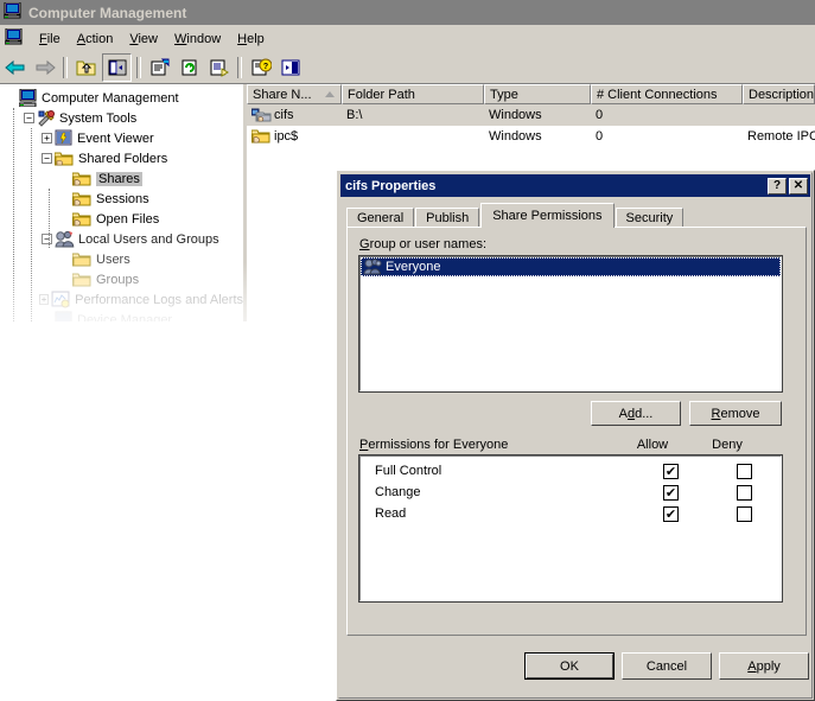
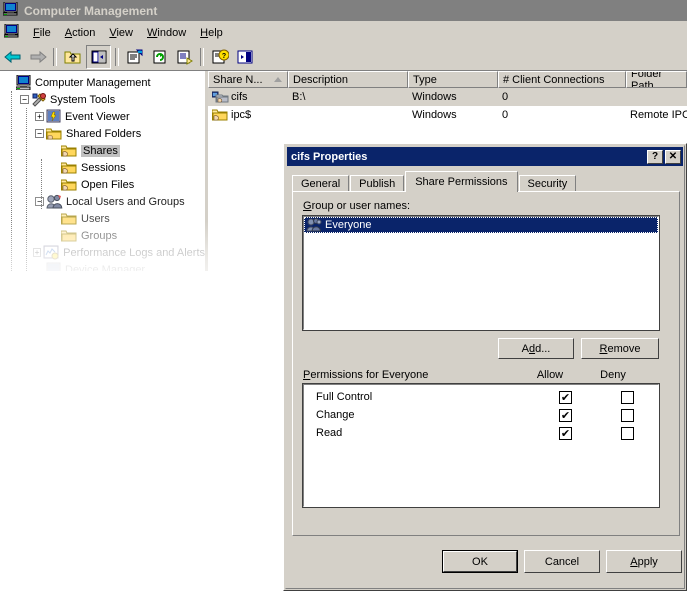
  Computer Management
  File
  Action
  View
  Window
  Help
  Computer Management
  −
  System Tools
  +
  Event Viewer
  −
  Shared Folders
  Shares
  Sessions
  Open Files
  −
  Local Users and Groups
  Users
  Share N...
- Folder Path
+ Description
  Type
  # Client Connections
- Description
+ Folder Path
  cifs
  B:\
  Windows
  0
  ipc$
  Windows
  0
  Remote IPC
  cifs Properties
  ?
  ✕
  General
  Publish
  Share Permissions
  Security
  Group or user names:
  Everyone
  A
  d
  d...
  R
  emove
  Permissions for Everyone
  Allow
  Deny
  Full Control
  ✔
  Change
  ✔
  Read
  ✔
  OK
  Cancel
  A
  pply
